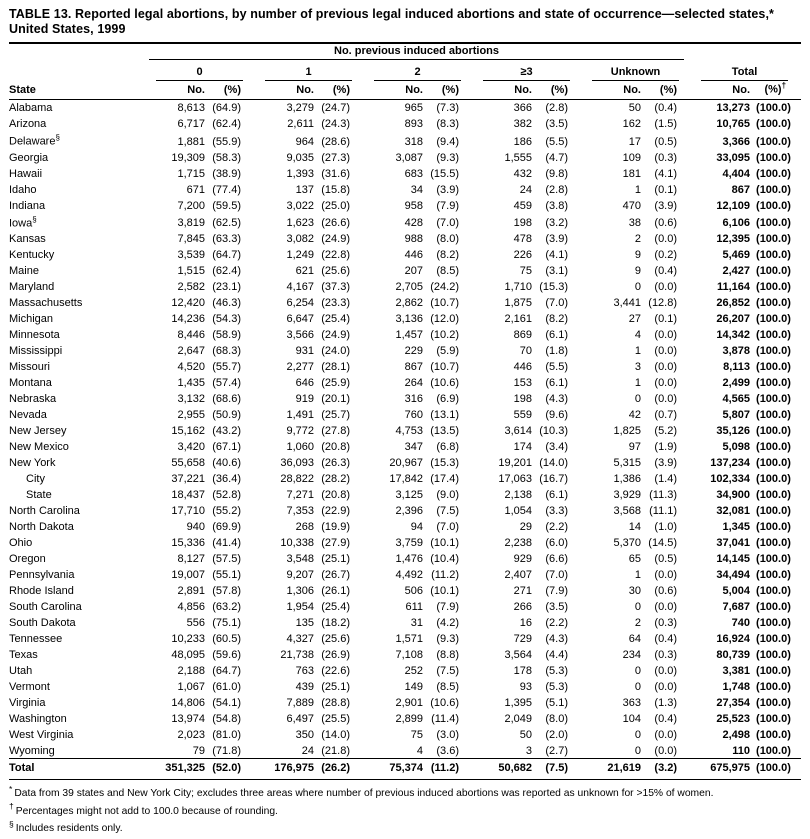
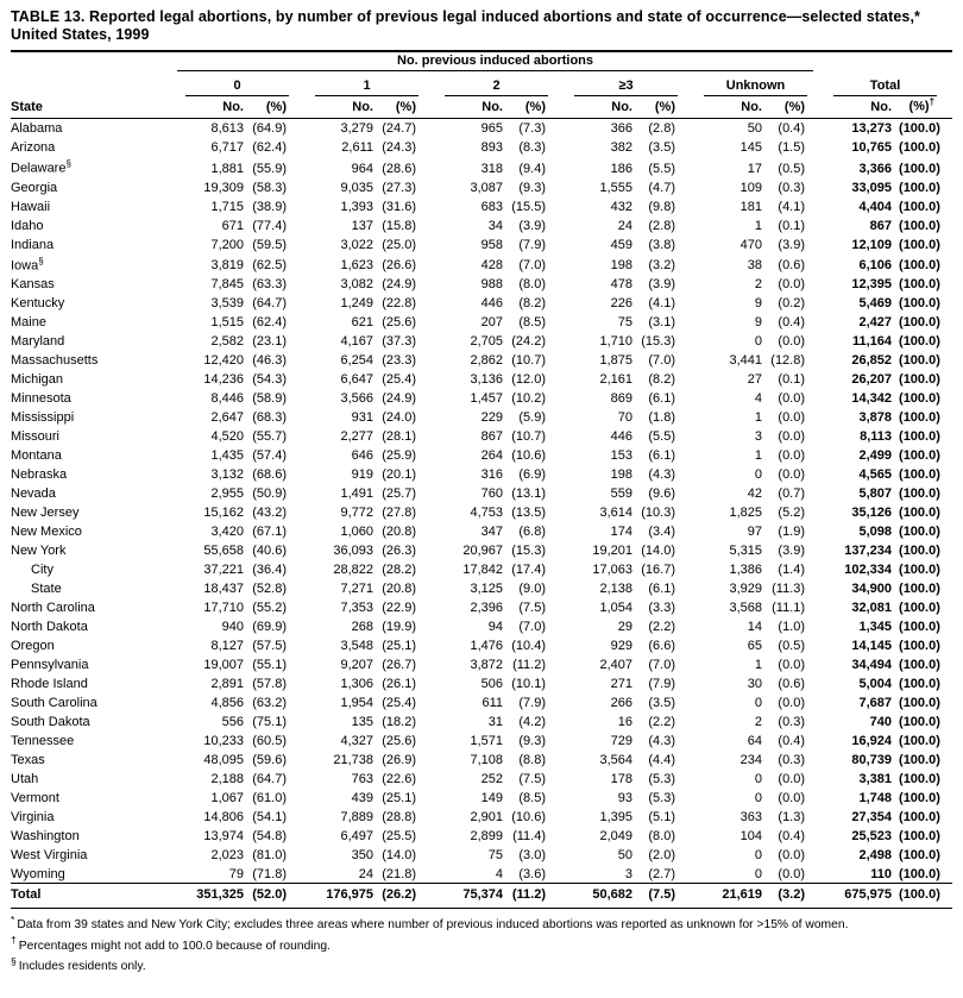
  TABLE 13. Reported legal abortions, by number of previous legal induced abortions and state of occurrence—selected states,*
  United States, 1999
  	No. previous induced abortions
  	0	1	2	≥3	Unknown	Total
  State	No.	(%)	No.	(%)	No.	(%)	No.	(%)	No.	(%)	No.	(%)†
  Alabama	8,613	(64.9)	3,279	(24.7)	965	(7.3)	366	(2.8)	50	(0.4)	13,273	(100.0)
- Arizona	6,717	(62.4)	2,611	(24.3)	893	(8.3)	382	(3.5)	162	(1.5)	10,765	(100.0)
+ Arizona	6,717	(62.4)	2,611	(24.3)	893	(8.3)	382	(3.5)	145	(1.5)	10,765	(100.0)
  Delaware§	1,881	(55.9)	964	(28.6)	318	(9.4)	186	(5.5)	17	(0.5)	3,366	(100.0)
  Georgia	19,309	(58.3)	9,035	(27.3)	3,087	(9.3)	1,555	(4.7)	109	(0.3)	33,095	(100.0)
  Hawaii	1,715	(38.9)	1,393	(31.6)	683	(15.5)	432	(9.8)	181	(4.1)	4,404	(100.0)
  Idaho	671	(77.4)	137	(15.8)	34	(3.9)	24	(2.8)	1	(0.1)	867	(100.0)
  Indiana	7,200	(59.5)	3,022	(25.0)	958	(7.9)	459	(3.8)	470	(3.9)	12,109	(100.0)
  Iowa§	3,819	(62.5)	1,623	(26.6)	428	(7.0)	198	(3.2)	38	(0.6)	6,106	(100.0)
  Kansas	7,845	(63.3)	3,082	(24.9)	988	(8.0)	478	(3.9)	2	(0.0)	12,395	(100.0)
  Kentucky	3,539	(64.7)	1,249	(22.8)	446	(8.2)	226	(4.1)	9	(0.2)	5,469	(100.0)
  Maine	1,515	(62.4)	621	(25.6)	207	(8.5)	75	(3.1)	9	(0.4)	2,427	(100.0)
  Maryland	2,582	(23.1)	4,167	(37.3)	2,705	(24.2)	1,710	(15.3)	0	(0.0)	11,164	(100.0)
  Massachusetts	12,420	(46.3)	6,254	(23.3)	2,862	(10.7)	1,875	(7.0)	3,441	(12.8)	26,852	(100.0)
  Michigan	14,236	(54.3)	6,647	(25.4)	3,136	(12.0)	2,161	(8.2)	27	(0.1)	26,207	(100.0)
  Minnesota	8,446	(58.9)	3,566	(24.9)	1,457	(10.2)	869	(6.1)	4	(0.0)	14,342	(100.0)
  Mississippi	2,647	(68.3)	931	(24.0)	229	(5.9)	70	(1.8)	1	(0.0)	3,878	(100.0)
  Missouri	4,520	(55.7)	2,277	(28.1)	867	(10.7)	446	(5.5)	3	(0.0)	8,113	(100.0)
  Montana	1,435	(57.4)	646	(25.9)	264	(10.6)	153	(6.1)	1	(0.0)	2,499	(100.0)
  Nebraska	3,132	(68.6)	919	(20.1)	316	(6.9)	198	(4.3)	0	(0.0)	4,565	(100.0)
  Nevada	2,955	(50.9)	1,491	(25.7)	760	(13.1)	559	(9.6)	42	(0.7)	5,807	(100.0)
  New Jersey	15,162	(43.2)	9,772	(27.8)	4,753	(13.5)	3,614	(10.3)	1,825	(5.2)	35,126	(100.0)
  New Mexico	3,420	(67.1)	1,060	(20.8)	347	(6.8)	174	(3.4)	97	(1.9)	5,098	(100.0)
  New York	55,658	(40.6)	36,093	(26.3)	20,967	(15.3)	19,201	(14.0)	5,315	(3.9)	137,234	(100.0)
  City	37,221	(36.4)	28,822	(28.2)	17,842	(17.4)	17,063	(16.7)	1,386	(1.4)	102,334	(100.0)
  State	18,437	(52.8)	7,271	(20.8)	3,125	(9.0)	2,138	(6.1)	3,929	(11.3)	34,900	(100.0)
  North Carolina	17,710	(55.2)	7,353	(22.9)	2,396	(7.5)	1,054	(3.3)	3,568	(11.1)	32,081	(100.0)
  North Dakota	940	(69.9)	268	(19.9)	94	(7.0)	29	(2.2)	14	(1.0)	1,345	(100.0)
- Ohio	15,336	(41.4)	10,338	(27.9)	3,759	(10.1)	2,238	(6.0)	5,370	(14.5)	37,041	(100.0)
  Oregon	8,127	(57.5)	3,548	(25.1)	1,476	(10.4)	929	(6.6)	65	(0.5)	14,145	(100.0)
- Pennsylvania	19,007	(55.1)	9,207	(26.7)	4,492	(11.2)	2,407	(7.0)	1	(0.0)	34,494	(100.0)
+ Pennsylvania	19,007	(55.1)	9,207	(26.7)	3,872	(11.2)	2,407	(7.0)	1	(0.0)	34,494	(100.0)
  Rhode Island	2,891	(57.8)	1,306	(26.1)	506	(10.1)	271	(7.9)	30	(0.6)	5,004	(100.0)
  South Carolina	4,856	(63.2)	1,954	(25.4)	611	(7.9)	266	(3.5)	0	(0.0)	7,687	(100.0)
  South Dakota	556	(75.1)	135	(18.2)	31	(4.2)	16	(2.2)	2	(0.3)	740	(100.0)
  Tennessee	10,233	(60.5)	4,327	(25.6)	1,571	(9.3)	729	(4.3)	64	(0.4)	16,924	(100.0)
  Texas	48,095	(59.6)	21,738	(26.9)	7,108	(8.8)	3,564	(4.4)	234	(0.3)	80,739	(100.0)
  Utah	2,188	(64.7)	763	(22.6)	252	(7.5)	178	(5.3)	0	(0.0)	3,381	(100.0)
  Vermont	1,067	(61.0)	439	(25.1)	149	(8.5)	93	(5.3)	0	(0.0)	1,748	(100.0)
  Virginia	14,806	(54.1)	7,889	(28.8)	2,901	(10.6)	1,395	(5.1)	363	(1.3)	27,354	(100.0)
  Washington	13,974	(54.8)	6,497	(25.5)	2,899	(11.4)	2,049	(8.0)	104	(0.4)	25,523	(100.0)
  West Virginia	2,023	(81.0)	350	(14.0)	75	(3.0)	50	(2.0)	0	(0.0)	2,498	(100.0)
  Wyoming	79	(71.8)	24	(21.8)	4	(3.6)	3	(2.7)	0	(0.0)	110	(100.0)
  Total	351,325	(52.0)	176,975	(26.2)	75,374	(11.2)	50,682	(7.5)	21,619	(3.2)	675,975	(100.0)
  * Data from 39 states and New York City; excludes three areas where number of previous induced abortions was reported as unknown for >15% of women.
  † Percentages might not add to 100.0 because of rounding.
  § Includes residents only.
